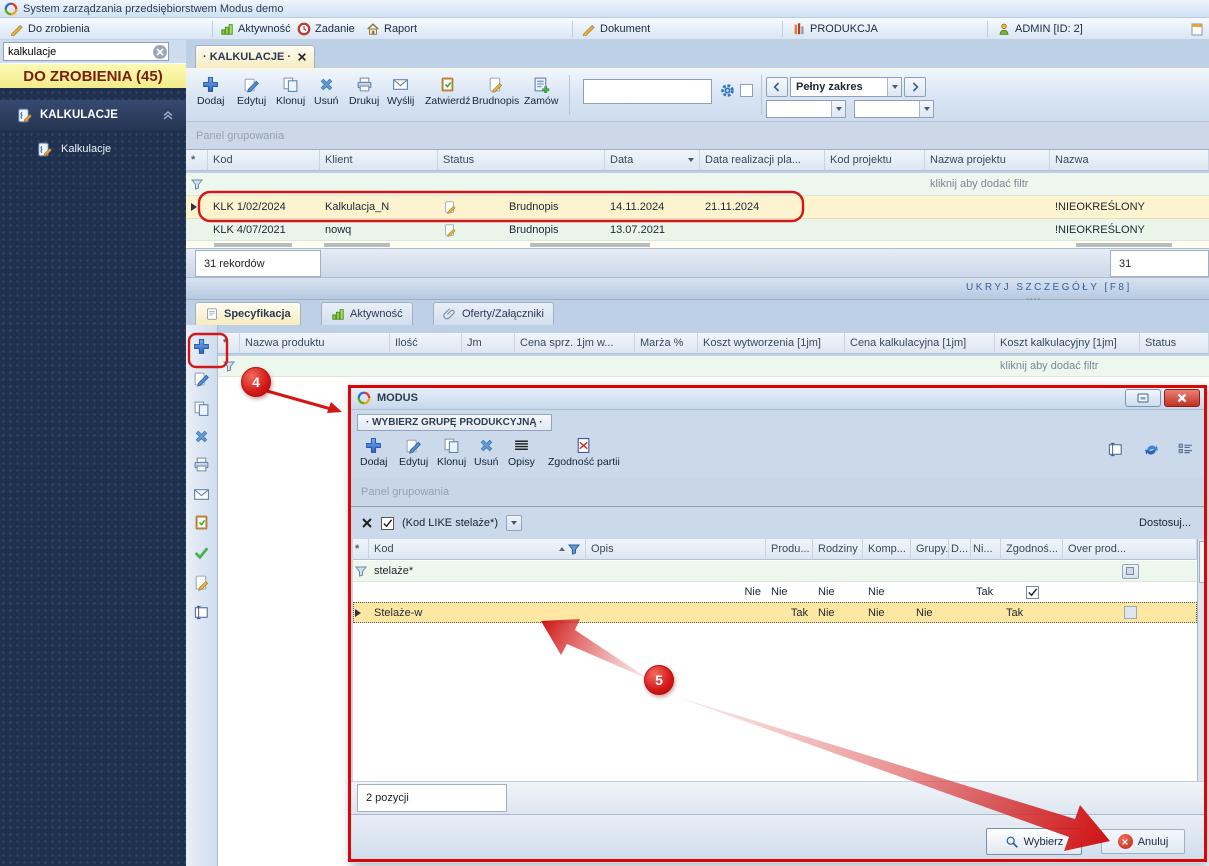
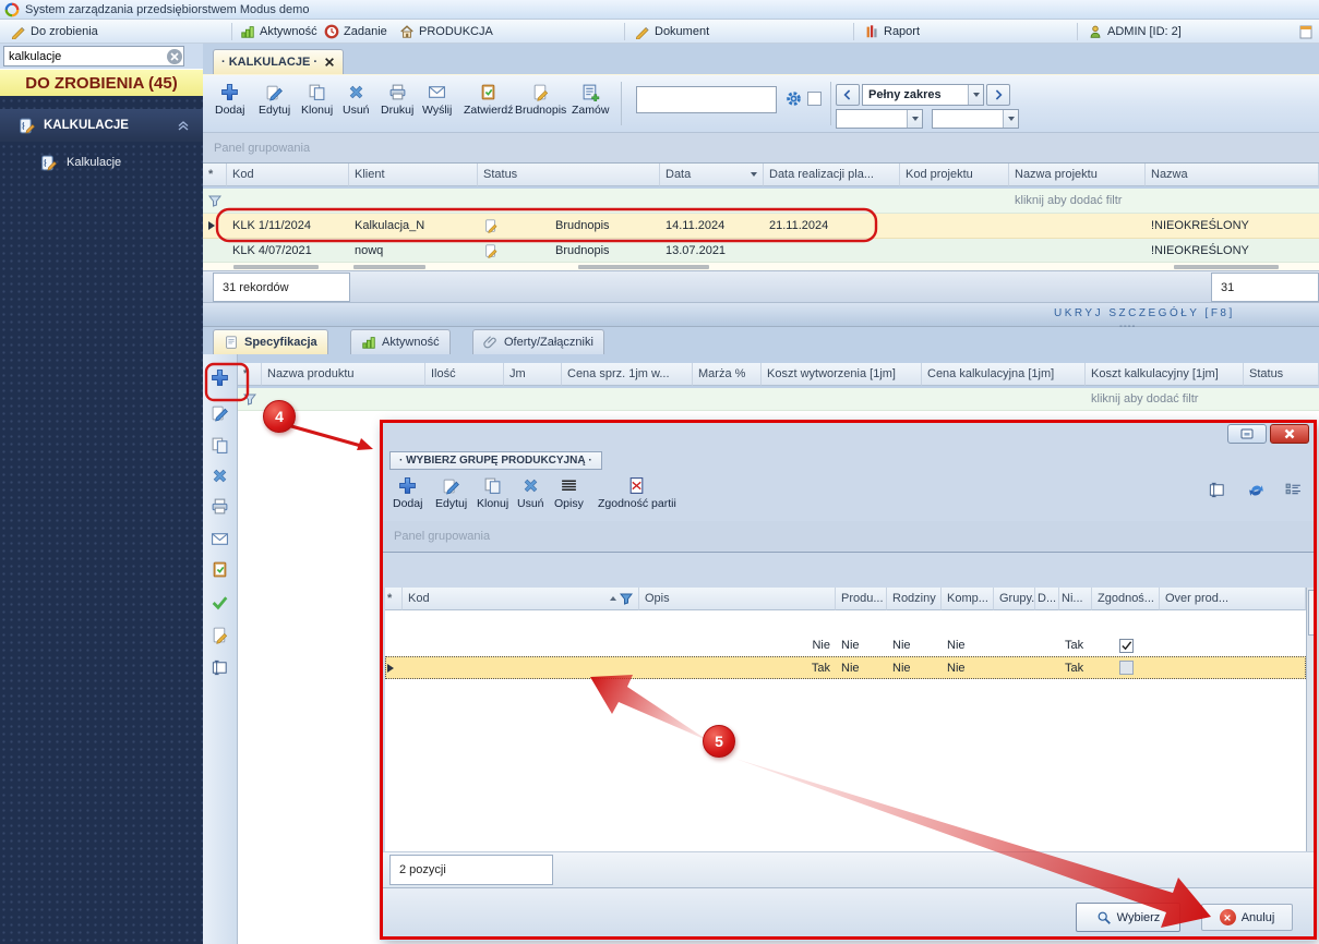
  System zarządzania przedsiębiorstwem Modus demo
  Do zrobienia
  Aktywność
  Zadanie
- Raport
+ PRODUKCJA
  Dokument
- PRODUKCJA
+ Raport
  ADMIN [ID: 2]
  kalkulacje
  DO ZROBIENIA (45)
  KALKULACJE
  Kalkulacje
  · KALKULACJE ·
  Dodaj
  Edytuj
  Klonuj
  Usuń
  Drukuj
  Wyślij
  Zatwierdź
  Brudnopis
  Zamów
  Pełny zakres
  Panel grupowania
  *
  Kod
  Klient
  Status
  Data
  Data realizacji pla...
  Kod projektu
  Nazwa projektu
  Nazwa
  kliknij aby dodać filtr
- KLK 1/02/2024
+ KLK 1/11/2024
  Kalkulacja_N
  Brudnopis
  14.11.2024
  21.11.2024
  !NIEOKREŚLONY
  KLK 4/07/2021
  nowq
  Brudnopis
  13.07.2021
  !NIEOKREŚLONY
  31 rekordów
  31
  UKRYJ SZCZEGÓŁY [F8]
  Specyfikacja
  Aktywność
  Oferty/Załączniki
  *
  Nazwa produktu
  Ilość
  Jm
  Cena sprz. 1jm w...
  Marża %
  Koszt wytworzenia [1jm]
  Cena kalkulacyjna [1jm]
  Koszt kalkulacyjny [1jm]
  Status
  kliknij aby dodać filtr
- MODUS
  · WYBIERZ GRUPĘ PRODUKCYJNĄ ·
  Dodaj
  Edytuj
  Klonuj
  Usuń
  Opisy
  Zgodność partii
  Panel grupowania
- (Kod LIKE stelaże*)
- Dostosuj...
  *
  Kod
  Opis
  Produ...
  Rodziny
  Komp...
  Grupy.
  D...
  Ni...
  Zgodnoś...
  Over prod...
- stelaże*
  Nie
  Nie
  Nie
  Nie
  Tak
- Stelaże-w
  Tak
  Nie
  Nie
  Nie
  Tak
  2 pozycji
  Wybierz
  Anuluj
  4
  5
